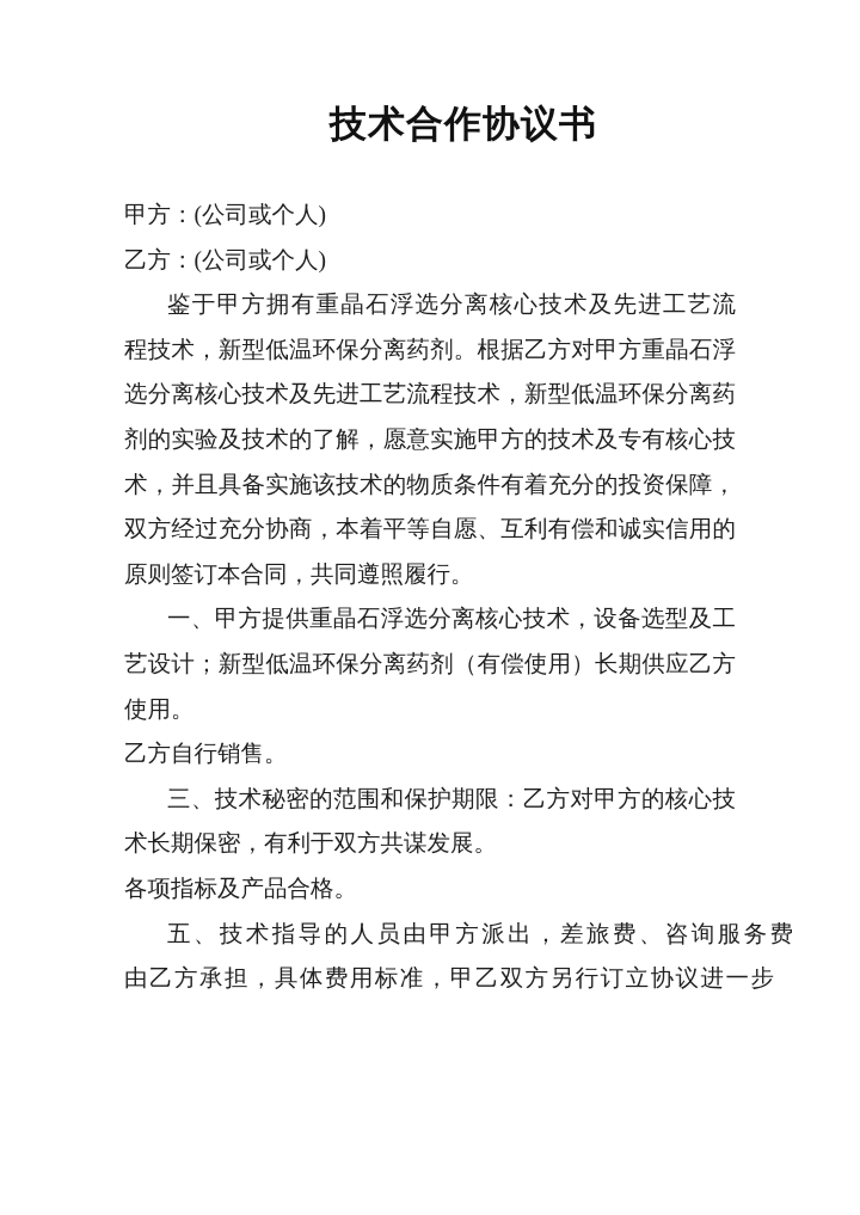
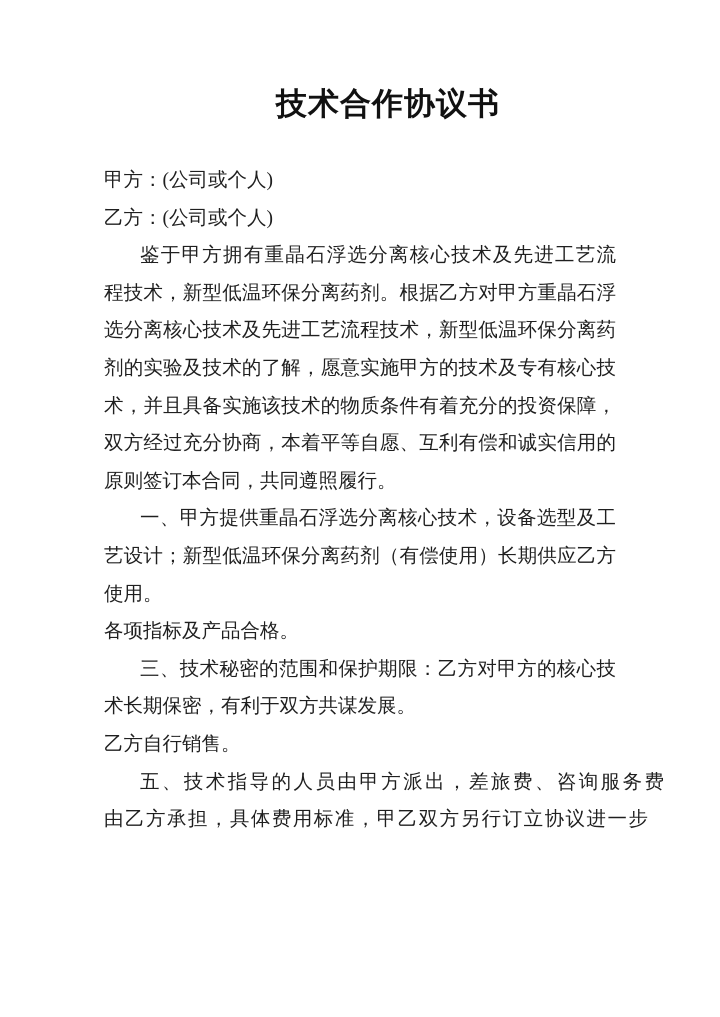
  技术合作协议书
  甲方：(公司或个人)
  乙方：(公司或个人)
  鉴于甲方拥有重晶石浮选分离核心技术及先进工艺流
  程技术，新型低温环保分离药剂。根据乙方对甲方重晶石浮
  选分离核心技术及先进工艺流程技术，新型低温环保分离药
  剂的实验及技术的了解，愿意实施甲方的技术及专有核心技
  术，并且具备实施该技术的物质条件有着充分的投资保障，
  双方经过充分协商，本着平等自愿、互利有偿和诚实信用的
  原则签订本合同，共同遵照履行。
  一、甲方提供重晶石浮选分离核心技术，设备选型及工
  艺设计；新型低温环保分离药剂（有偿使用）长期供应乙方
  使用。
- 乙方自行销售。
+ 各项指标及产品合格。
  三、技术秘密的范围和保护期限：乙方对甲方的核心技
  术长期保密，有利于双方共谋发展。
- 各项指标及产品合格。
+ 乙方自行销售。
  五、技术指导的人员由甲方派出，差旅费、咨询服务费
  由乙方承担，具体费用标准，甲乙双方另行订立协议进一步
